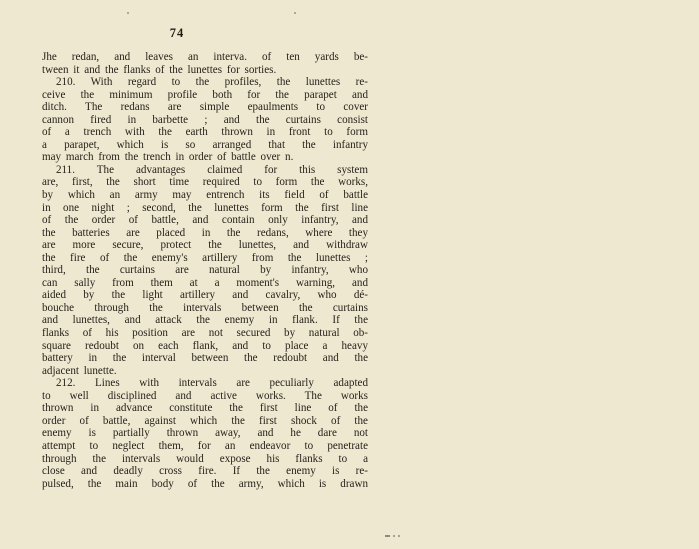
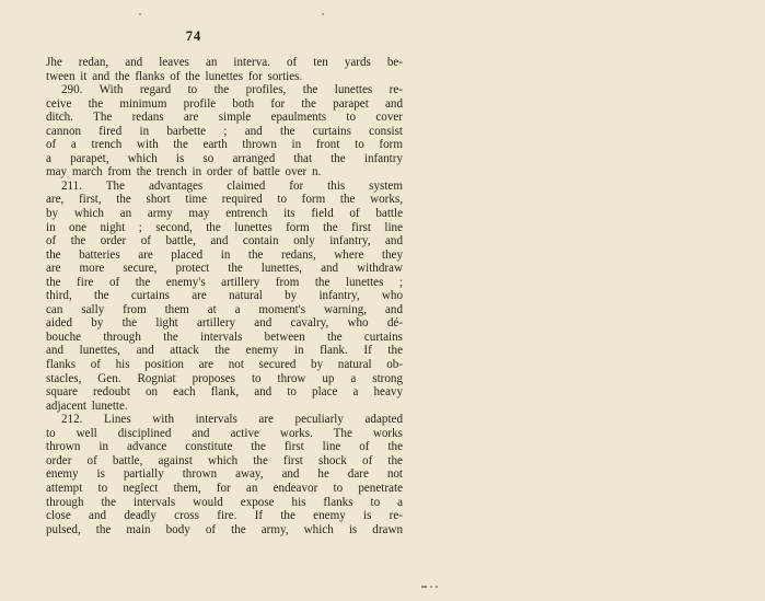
  74
  Jhe redan, and leaves an interva. of ten yards be-
  tween it and the flanks of the lunettes for sorties.
- 210. With regard to the profiles, the lunettes re-
+ 290. With regard to the profiles, the lunettes re-
  ceive the minimum profile both for the parapet and
  ditch. The redans are simple epaulments to cover
  cannon fired in barbette ; and the curtains consist
  of a trench with the earth thrown in front to form
  a parapet, which is so arranged that the infantry
  may march from the trench in order of battle over n.
  211. The advantages claimed for this system
  are, first, the short time required to form the works,
  by which an army may entrench its field of battle
  in one night ; second, the lunettes form the first line
  of the order of battle, and contain only infantry, and
  the batteries are placed in the redans, where they
  are more secure, protect the lunettes, and withdraw
  the fire of the enemy's artillery from the lunettes ;
  third, the curtains are natural by infantry, who
  can sally from them at a moment's warning, and
  aided by the light artillery and cavalry, who dé-
  bouche through the intervals between the curtains
  and lunettes, and attack the enemy in flank. If the
  flanks of his position are not secured by natural ob-
+ stacles, Gen. Rogniat proposes to throw up a strong
  square redoubt on each flank, and to place a heavy
- battery in the interval between the redoubt and the
  adjacent lunette.
  212. Lines with intervals are peculiarly adapted
  to well disciplined and active works. The works
  thrown in advance constitute the first line of the
  order of battle, against which the first shock of the
  enemy is partially thrown away, and he dare not
  attempt to neglect them, for an endeavor to penetrate
  through the intervals would expose his flanks to a
  close and deadly cross fire. If the enemy is re-
  pulsed, the main body of the army, which is drawn
